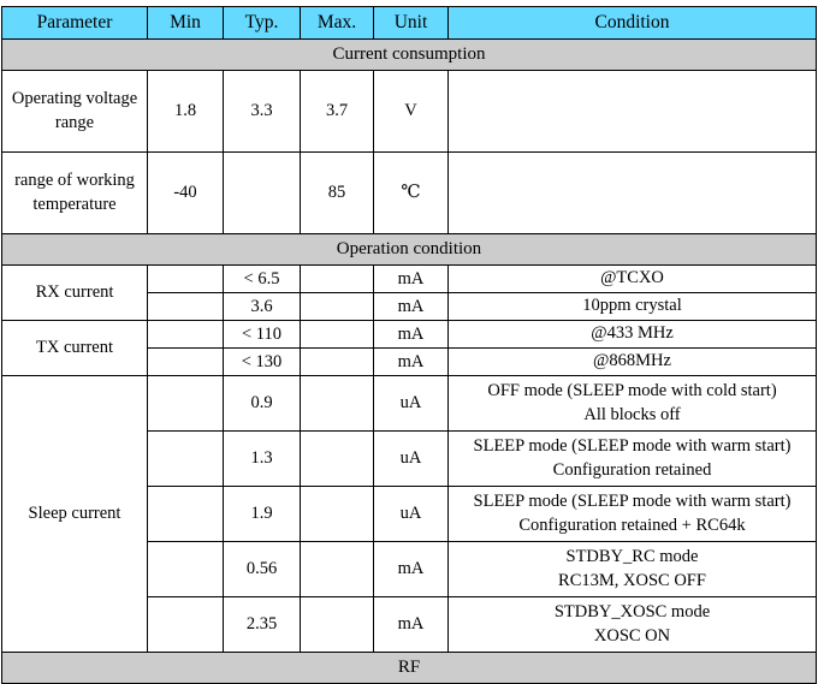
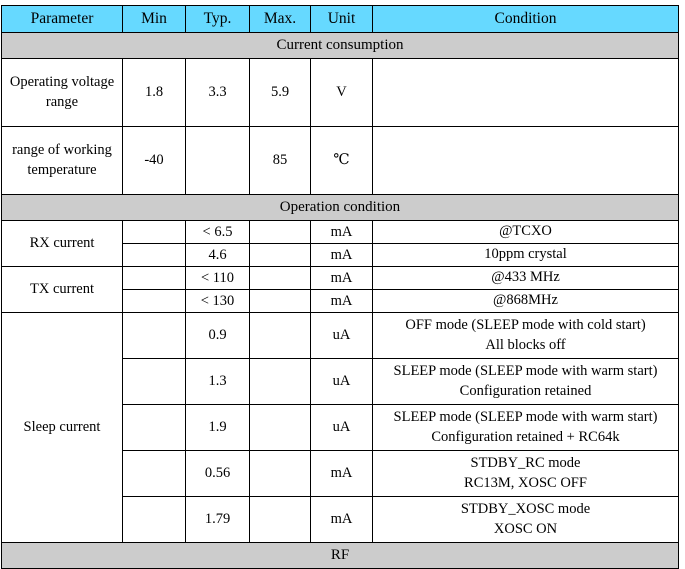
  Parameter	Min	Typ.	Max.	Unit	Condition
  Current consumption
- Operating voltage range	1.8	3.3	3.7	V
+ Operating voltage range	1.8	3.3	5.9	V
  range of working temperature	-40		85	℃
  Operation condition
  RX current		< 6.5		mA	@TCXO
- 	3.6		mA	10ppm crystal
+ 	4.6		mA	10ppm crystal
  TX current		< 110		mA	@433 MHz
  	< 130		mA	@868MHz
  Sleep current		0.9		uA	OFF mode (SLEEP mode with cold start) All blocks off
  	1.3		uA	SLEEP mode (SLEEP mode with warm start) Configuration retained
  	1.9		uA	SLEEP mode (SLEEP mode with warm start) Configuration retained + RC64k
  	0.56		mA	STDBY_RC mode RC13M, XOSC OFF
- 	2.35		mA	STDBY_XOSC mode XOSC ON
+ 	1.79		mA	STDBY_XOSC mode XOSC ON
  RF
